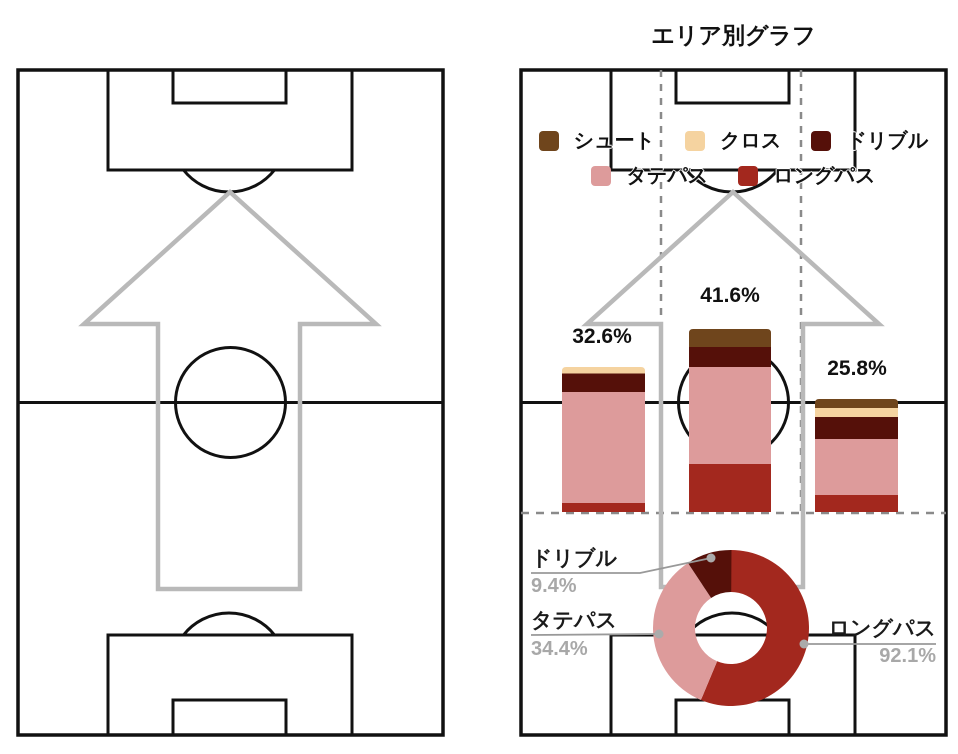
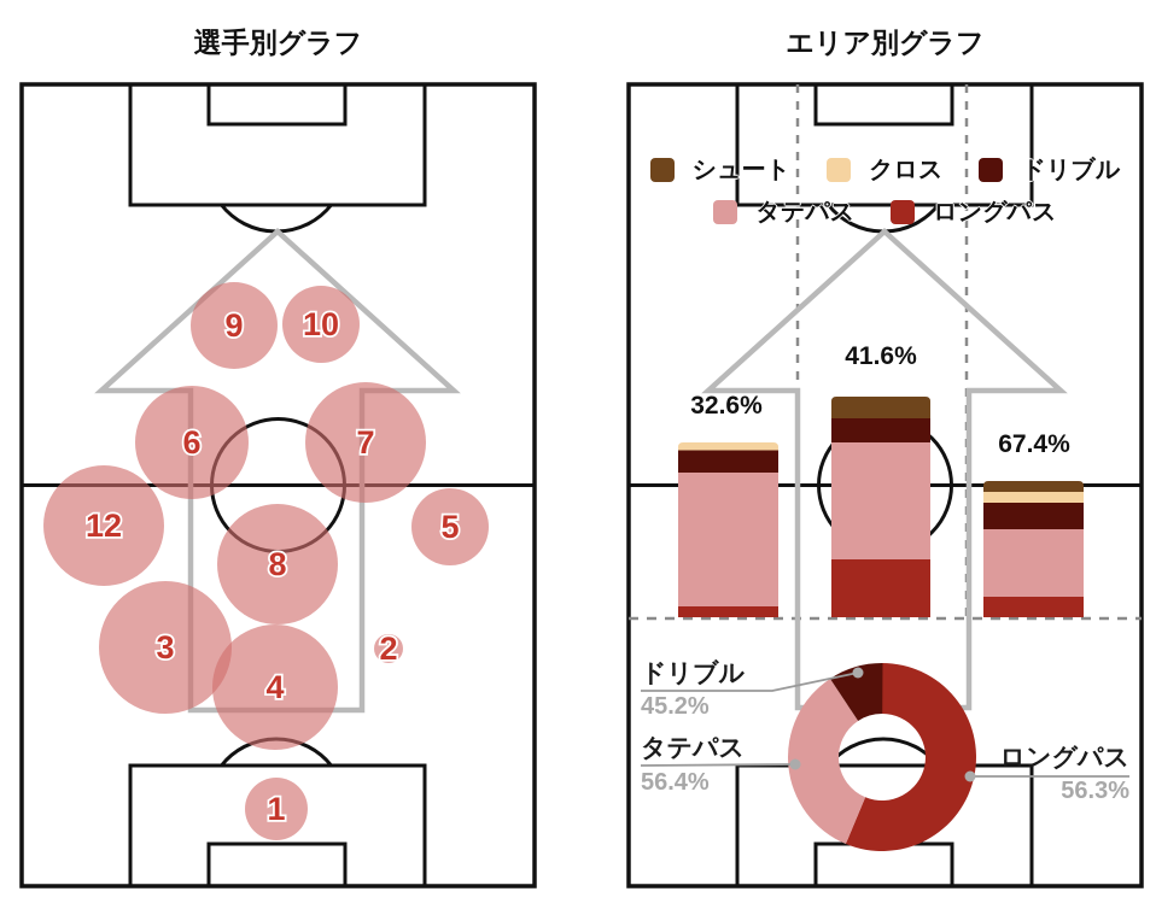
+ 1
+ 2
+ 3
+ 4
+ 5
+ 6
+ 7
+ 8
+ 9
+ 10
+ 12
+ 選手別グラフ
  エリア別グラフ
  シュート
  クロス
  ドリブル
  タテパス
  ロングパス
  32.6%
  41.6%
- 25.8%
+ 67.4%
  ドリブル
- 9.4%
+ 45.2%
  タテパス
- 34.4%
+ 56.4%
  ロングパス
- 92.1%
+ 56.3%
